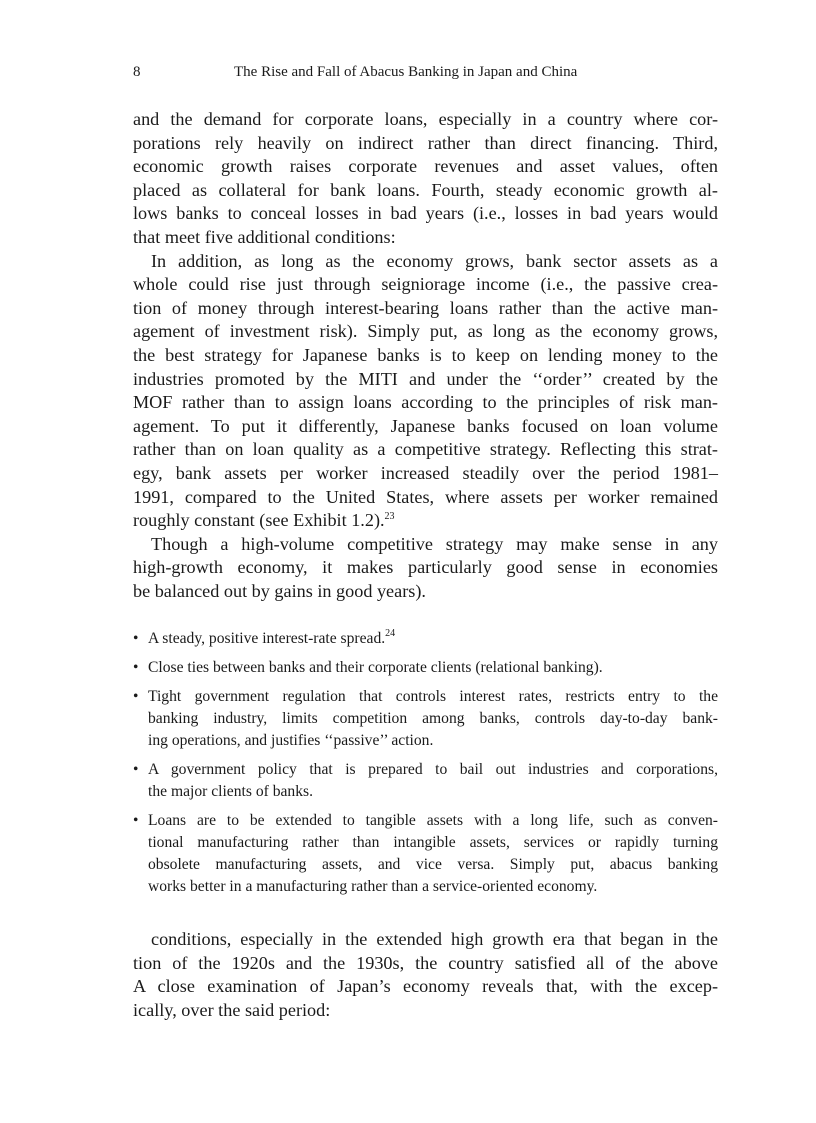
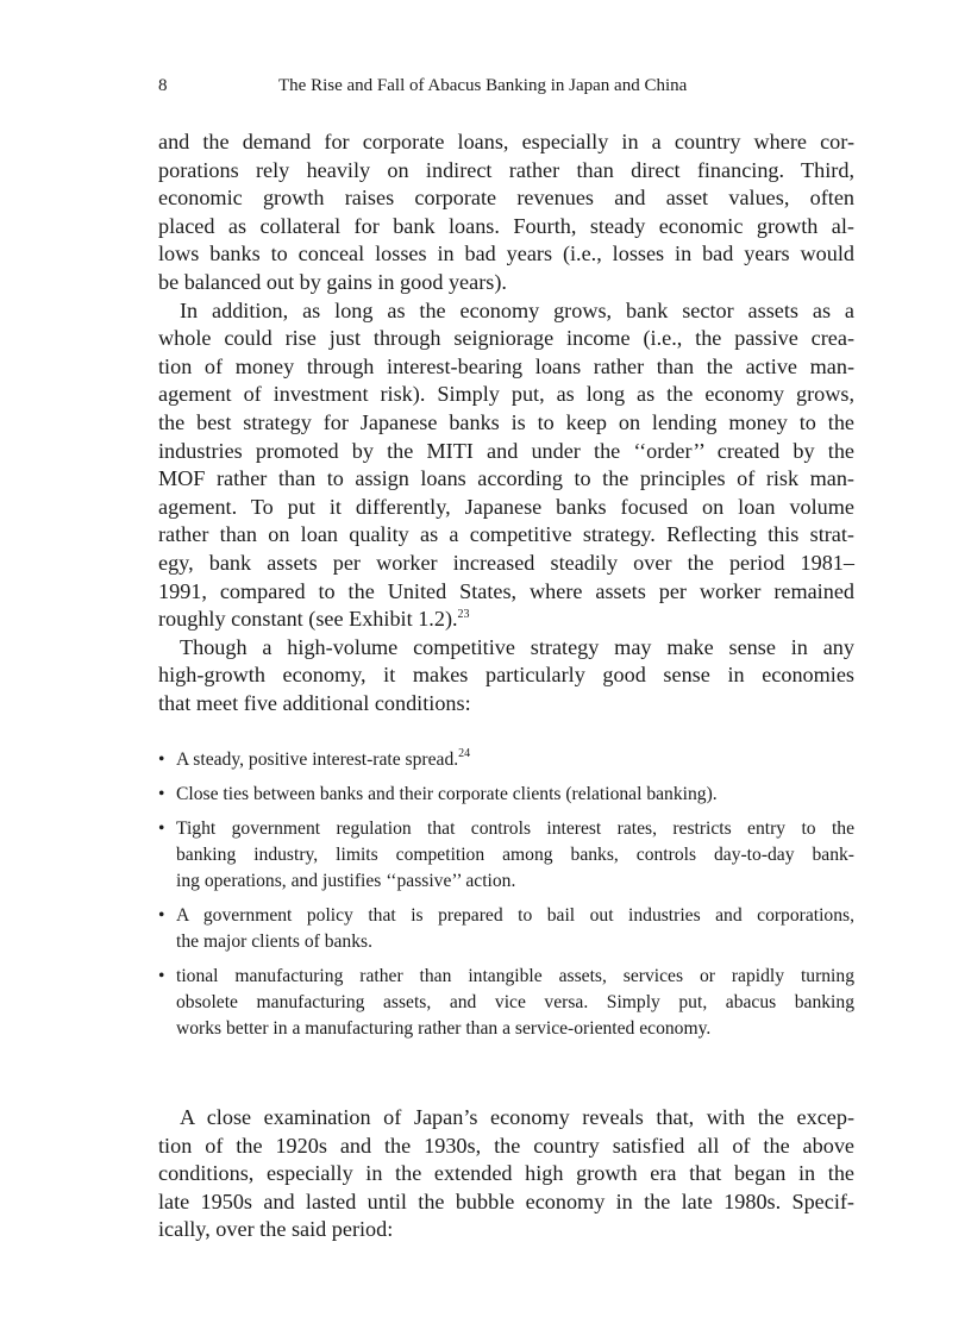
  8
  The Rise and Fall of Abacus Banking in Japan and China
  and the demand for corporate loans, especially in a country where cor-
  porations rely heavily on indirect rather than direct financing. Third,
  economic growth raises corporate revenues and asset values, often
  placed as collateral for bank loans. Fourth, steady economic growth al-
  lows banks to conceal losses in bad years (i.e., losses in bad years would
- that meet five additional conditions:
+ be balanced out by gains in good years).
  In addition, as long as the economy grows, bank sector assets as a
  whole could rise just through seigniorage income (i.e., the passive crea-
  tion of money through interest-bearing loans rather than the active man-
  agement of investment risk). Simply put, as long as the economy grows,
  the best strategy for Japanese banks is to keep on lending money to the
  industries promoted by the MITI and under the ‘‘order’’ created by the
  MOF rather than to assign loans according to the principles of risk man-
  agement. To put it differently, Japanese banks focused on loan volume
  rather than on loan quality as a competitive strategy. Reflecting this strat-
  egy, bank assets per worker increased steadily over the period 1981–
  1991, compared to the United States, where assets per worker remained
  roughly constant (see Exhibit 1.2).23
  Though a high-volume competitive strategy may make sense in any
  high-growth economy, it makes particularly good sense in economies
- be balanced out by gains in good years).
+ that meet five additional conditions:
  •
  A steady, positive interest-rate spread.24
  •
  Close ties between banks and their corporate clients (relational banking).
  •
  Tight government regulation that controls interest rates, restricts entry to the
  banking industry, limits competition among banks, controls day-to-day bank-
  ing operations, and justifies ‘‘passive’’ action.
  •
  A government policy that is prepared to bail out industries and corporations,
  the major clients of banks.
  •
- Loans are to be extended to tangible assets with a long life, such as conven-
  tional manufacturing rather than intangible assets, services or rapidly turning
  obsolete manufacturing assets, and vice versa. Simply put, abacus banking
  works better in a manufacturing rather than a service-oriented economy.
- conditions, especially in the extended high growth era that began in the
+ A close examination of Japan’s economy reveals that, with the excep-
  tion of the 1920s and the 1930s, the country satisfied all of the above
- A close examination of Japan’s economy reveals that, with the excep-
+ conditions, especially in the extended high growth era that began in the
+ late 1950s and lasted until the bubble economy in the late 1980s. Specif-
  ically, over the said period:
